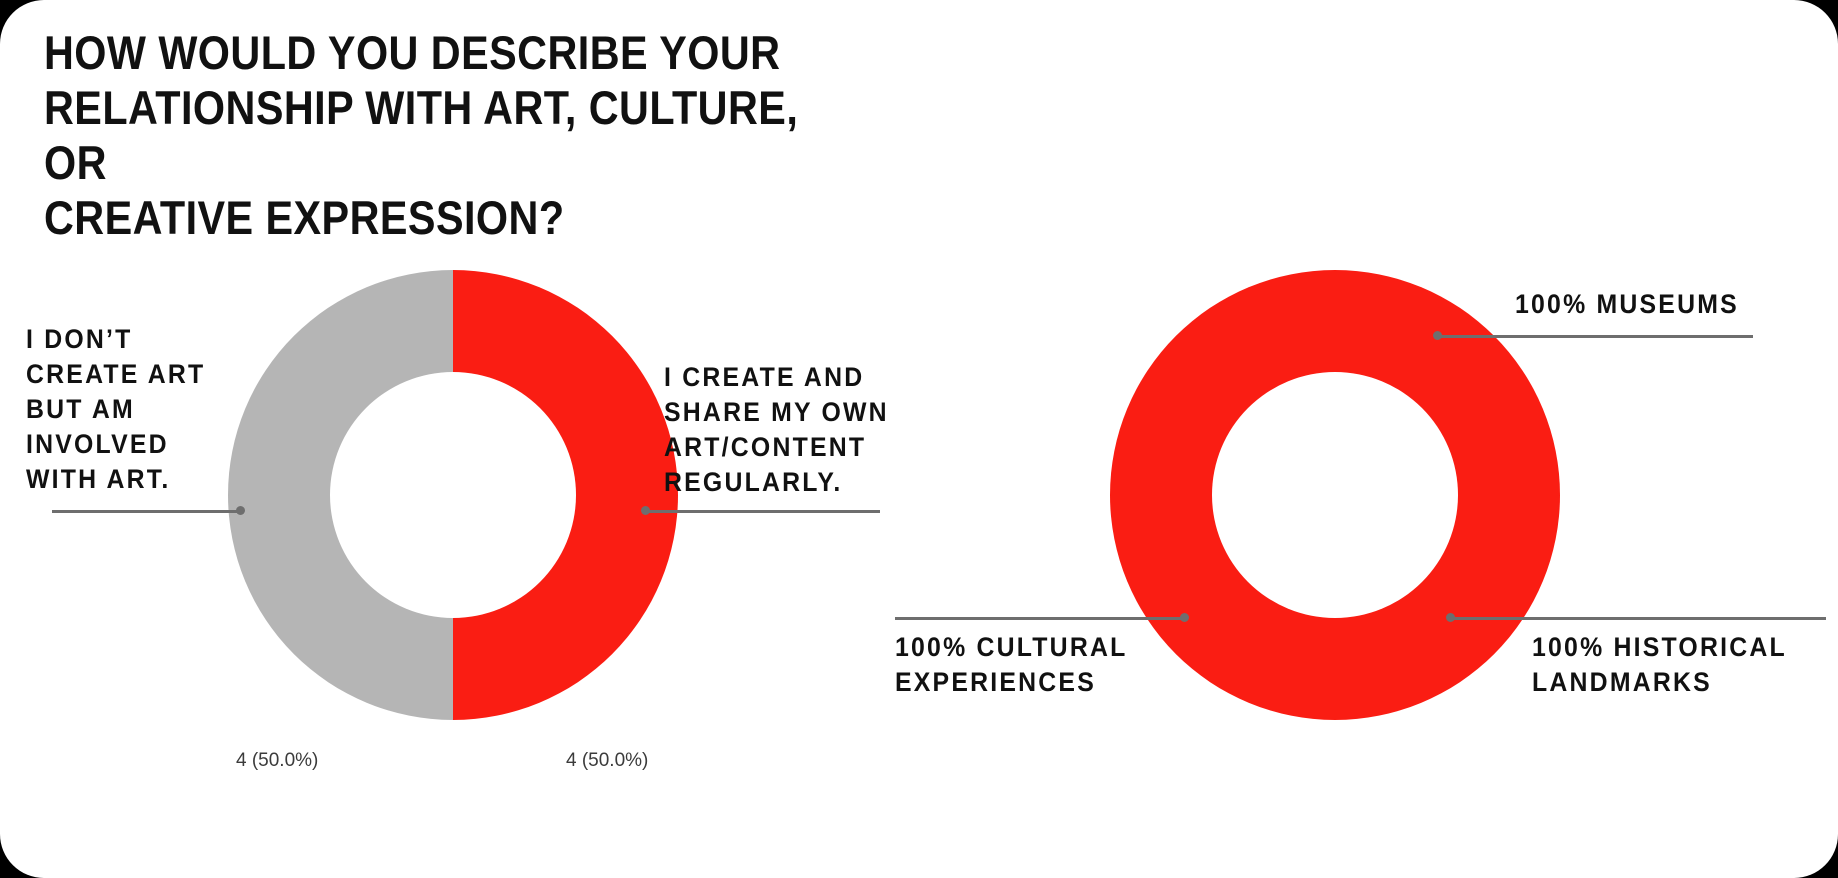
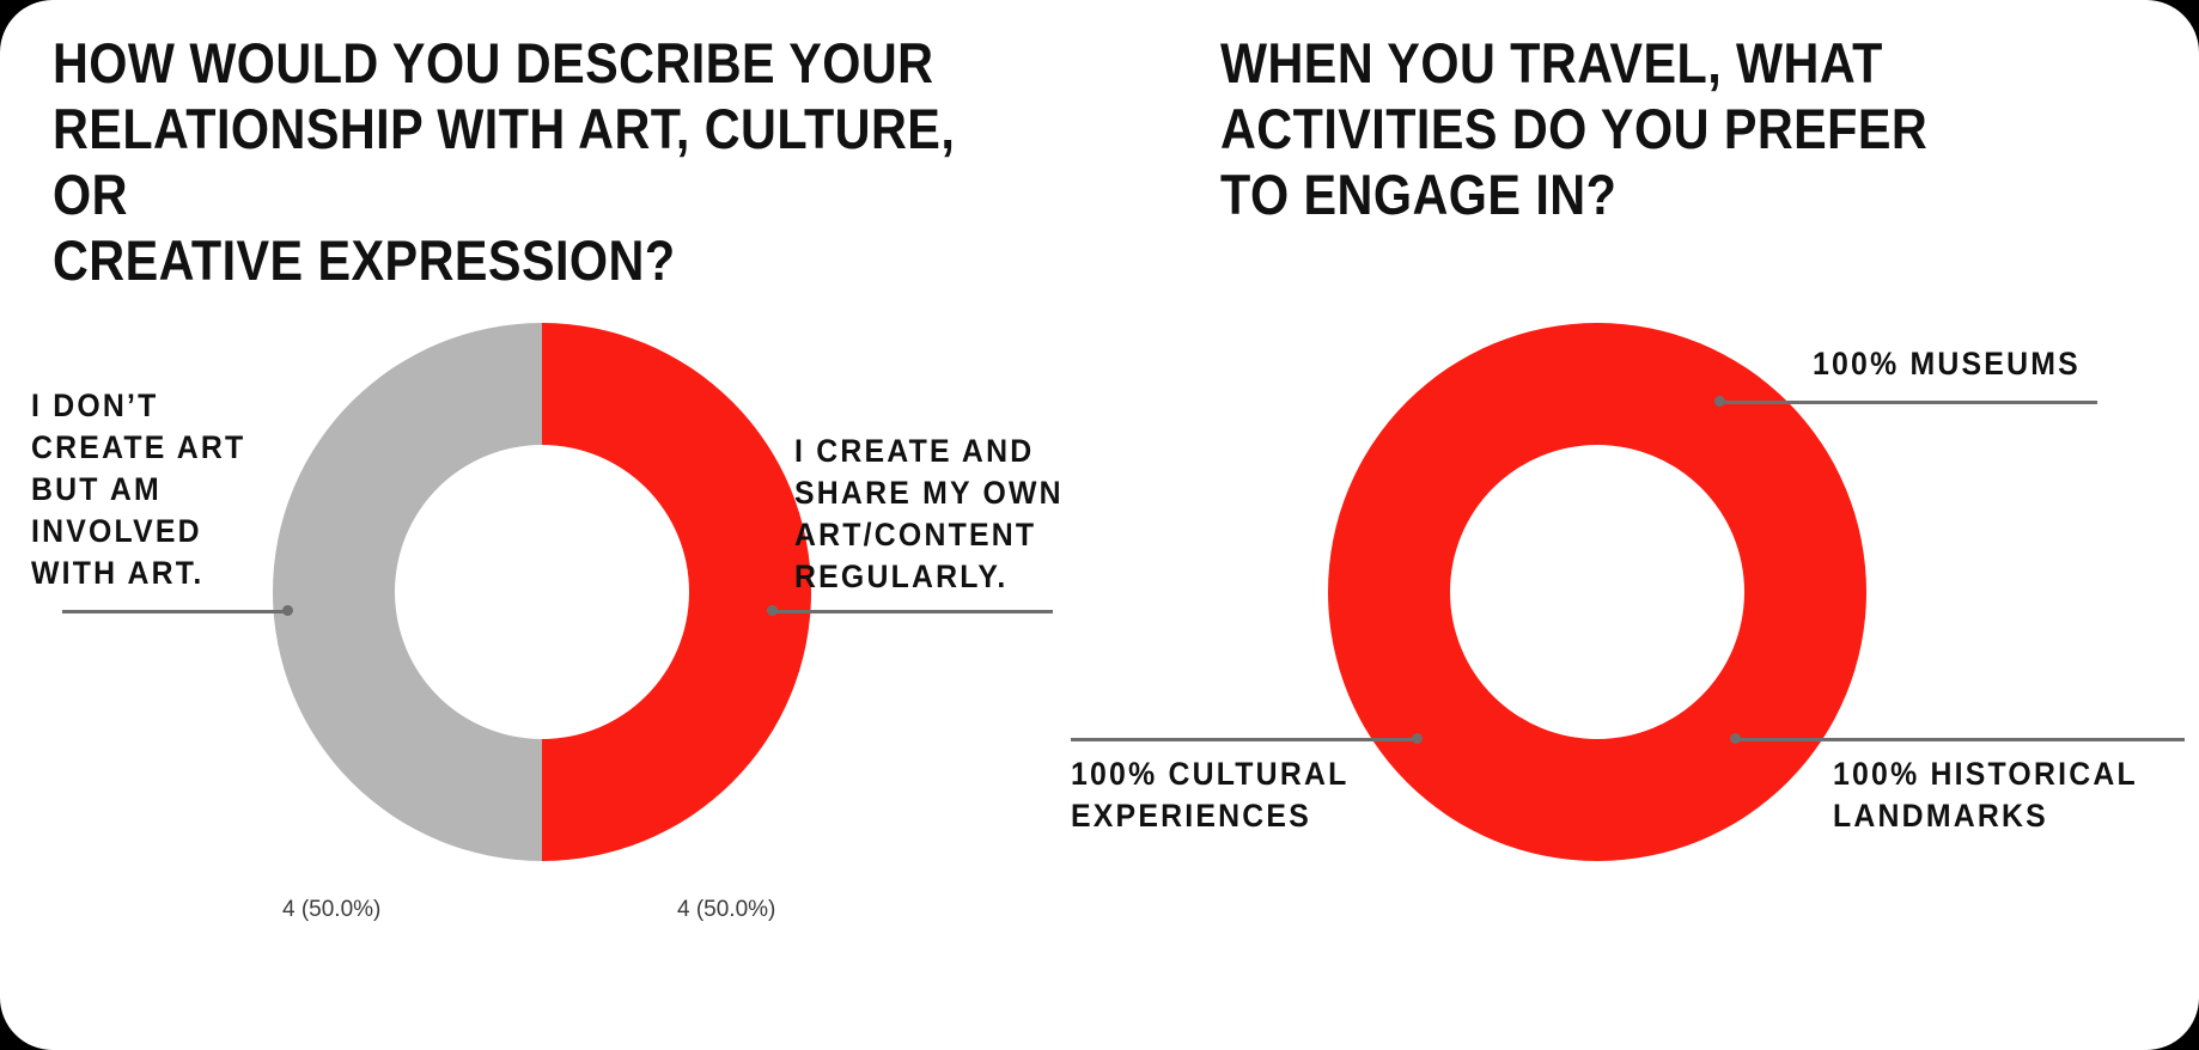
  HOW WOULD YOU DESCRIBE YOUR
  RELATIONSHIP WITH ART, CULTURE, OR
  CREATIVE EXPRESSION?
  I DON’T
  CREATE ART
  BUT AM
  INVOLVED
  WITH ART.
  I CREATE AND
  SHARE MY OWN
  ART/CONTENT
  REGULARLY.
  4 (50.0%)
  4 (50.0%)
+ WHEN YOU TRAVEL, WHAT
+ ACTIVITIES DO YOU PREFER
+ TO ENGAGE IN?
  100% MUSEUMS
  100% CULTURAL
  EXPERIENCES
  100% HISTORICAL
  LANDMARKS
